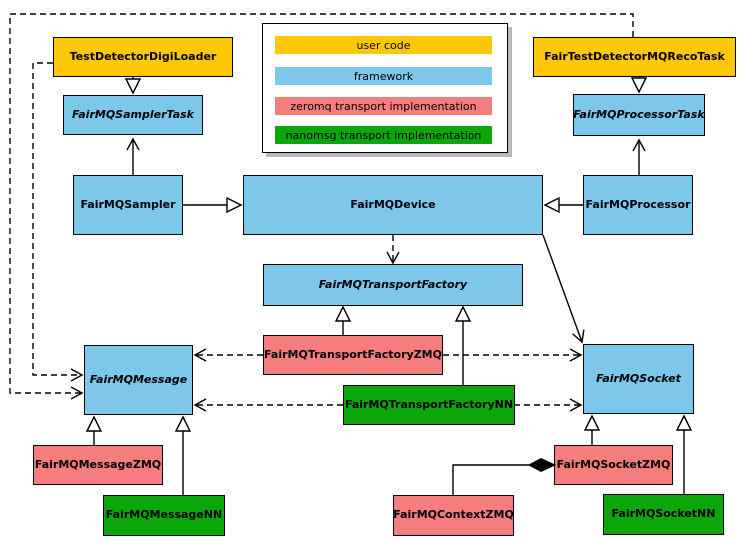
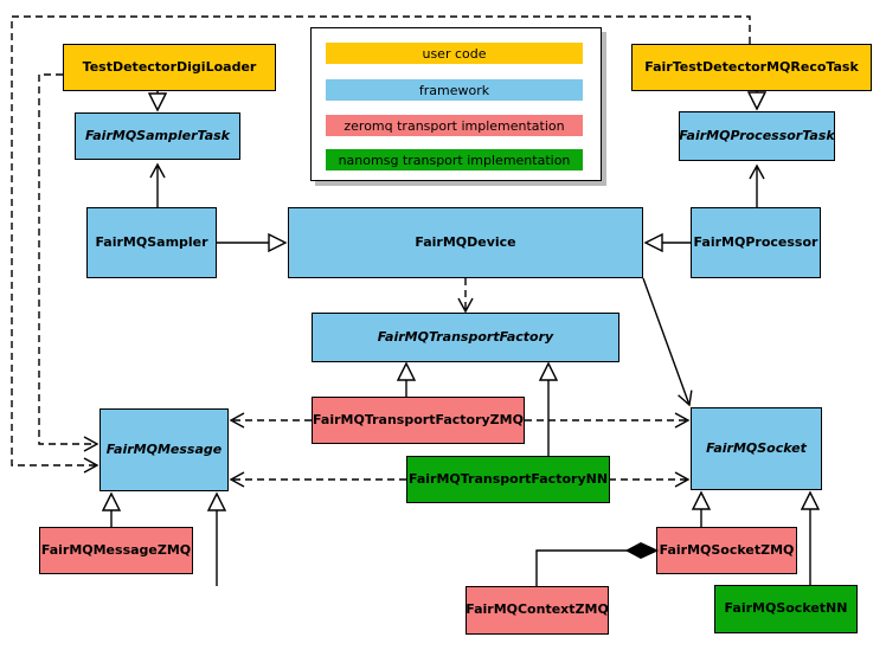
  user code
  framework
  zeromq transport implementation
  nanomsg transport implementation
  TestDetectorDigiLoader
  FairTestDetectorMQRecoTask
  FairMQSamplerTask
  FairMQProcessorTask
  FairMQSampler
  FairMQDevice
  FairMQProcessor
  FairMQTransportFactory
  FairMQTransportFactoryZMQ
  FairMQTransportFactoryNN
  FairMQMessage
  FairMQSocket
  FairMQMessageZMQ
- FairMQMessageNN
  FairMQContextZMQ
  FairMQSocketZMQ
  FairMQSocketNN
